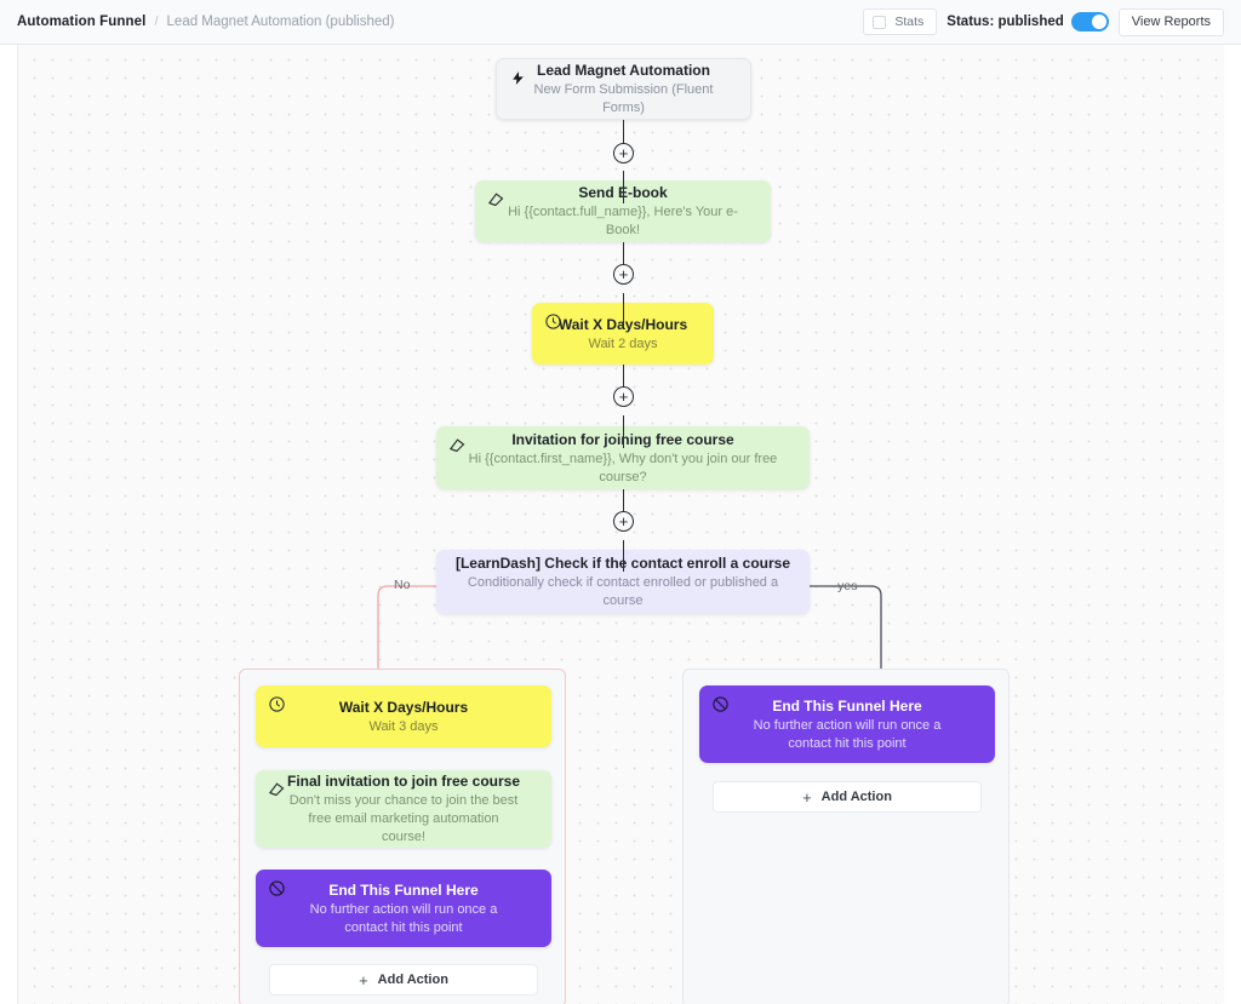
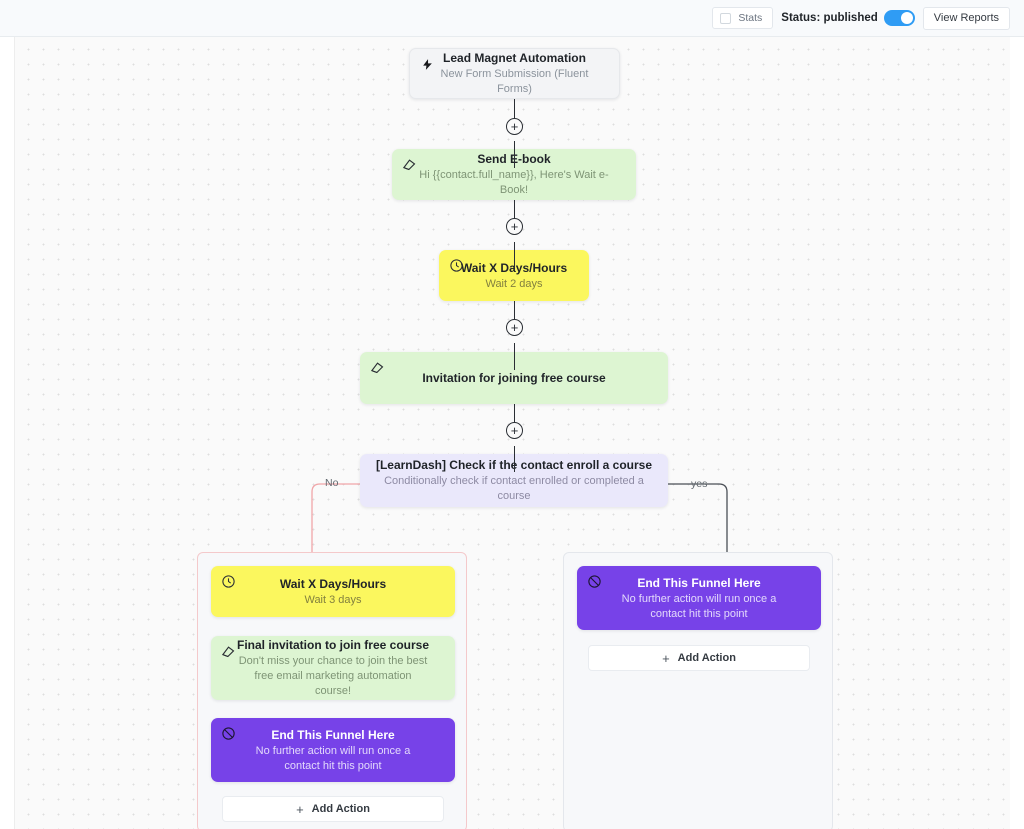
- Automation Funnel
- /
- Lead Magnet Automation (published)
  Stats
  Status: published
  View Reports
  Lead Magnet Automation
  New Form Submission (Fluent Forms)
  +
  Send-book
- Hi {{contact.full_name}}, Here's Your e-Book!
+ Hi {{contact.full_name}}, Here's Wait e-Book!
  +
  Wait X Days/Hours
  Wait 2 days
  +
  Invitation for joining free course
- Hi {{contact.first_name}}, Why don't you join our free course?
  +
  [LearnDash] Check if th contact enroll a course
- Conditionally check if contact enrolled or published a course
+ Conditionally check if contact enrolled or completed a course
  No
  yes
  Wait X Days/Hours
  Wait 3 days
  Final invitation to join free course
  Don't miss your chance to join the best free email marketing automation course!
  End This Funnel Here
  No further action will run once a contact hit this point
  +
  Add Action
  End This Funnel Here
  No further action will run once a contact hit this point
  +
  Add Action
